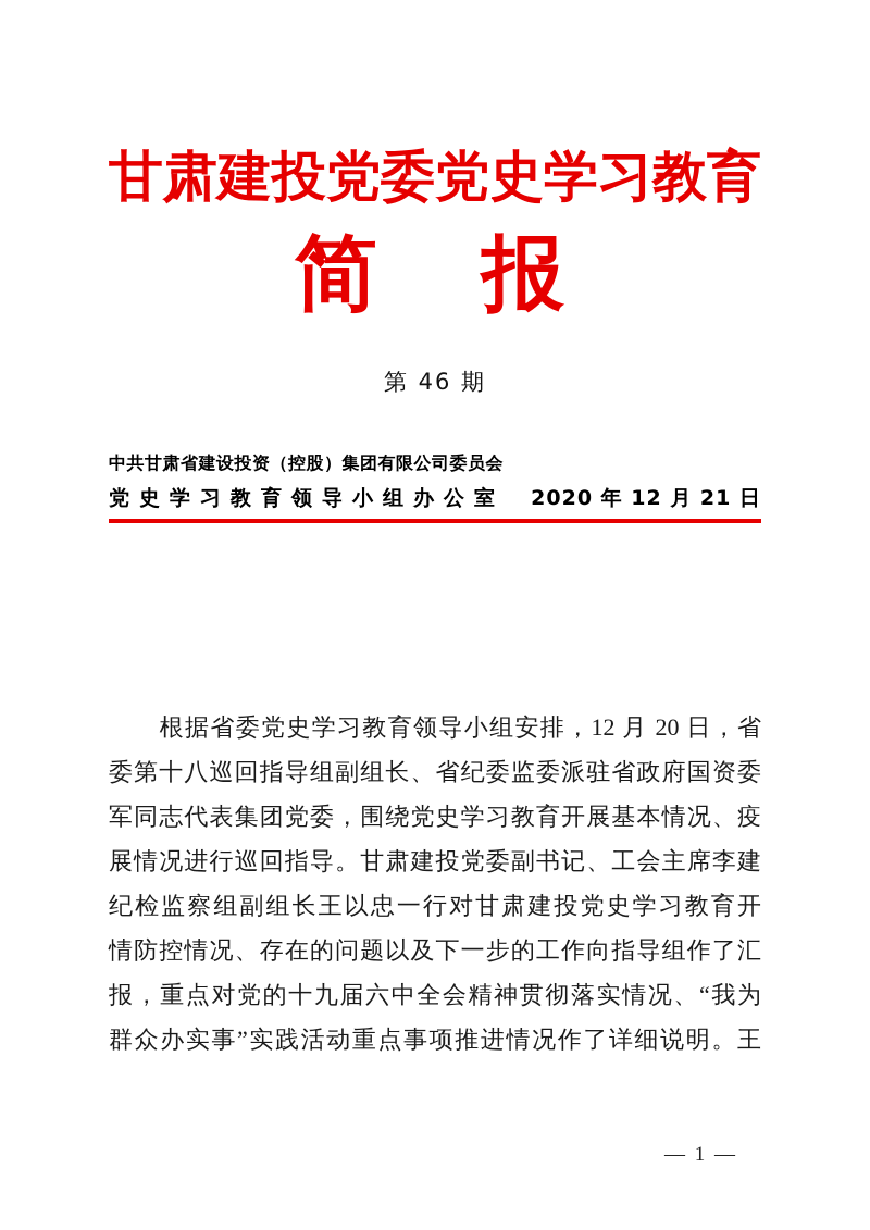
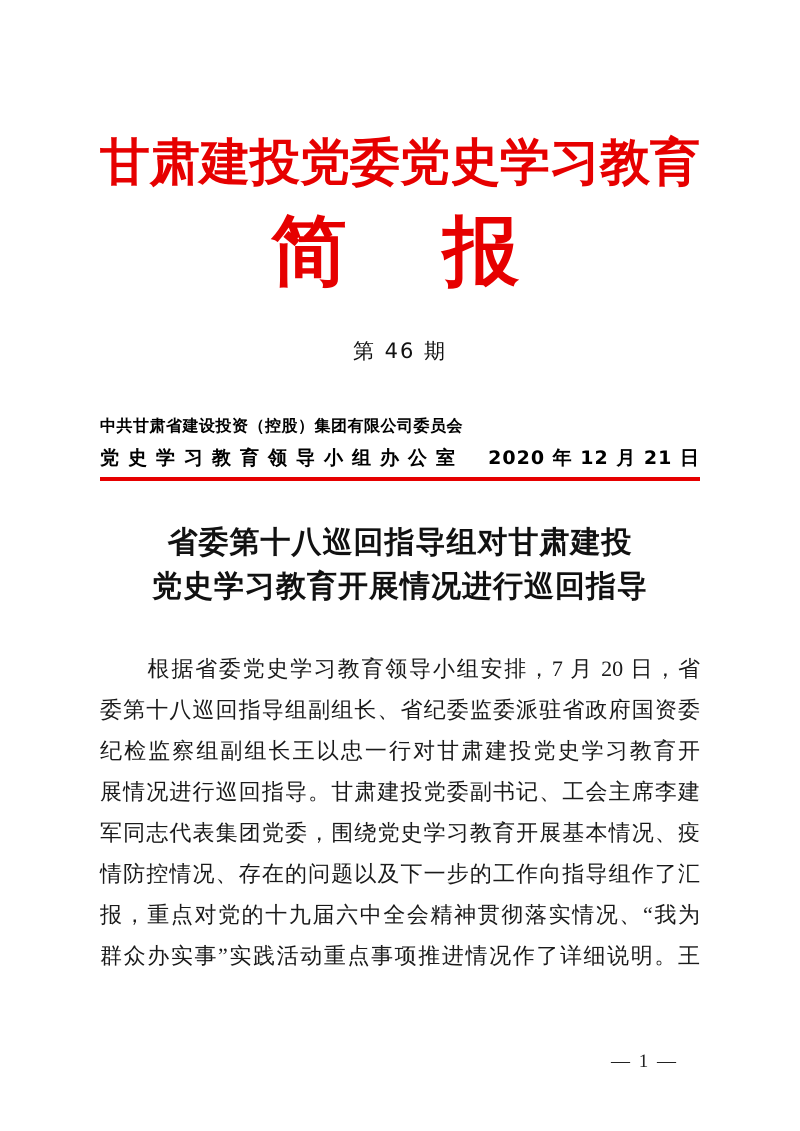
  甘肃建投党委党史学习教育
  简 报
  第 46 期
  中共甘肃省建设投资（控股）集团有限公司委员会
  党史学习教育领导小组办公室
  2020 年 12 月 21 日
+ 省委第十八巡回指导组对甘肃建投
+ 党史学习教育开展情况进行巡回指导
- 根据省委党史学习教育领导小组安排，12 月 20 日，省
+ 根据省委党史学习教育领导小组安排，7 月 20 日，省
  委第十八巡回指导组副组长、省纪委监委派驻省政府国资委
- 军同志代表集团党委，围绕党史学习教育开展基本情况、疫
+ 纪检监察组副组长王以忠一行对甘肃建投党史学习教育开
  展情况进行巡回指导。甘肃建投党委副书记、工会主席李建
- 纪检监察组副组长王以忠一行对甘肃建投党史学习教育开
+ 军同志代表集团党委，围绕党史学习教育开展基本情况、疫
  情防控情况、存在的问题以及下一步的工作向指导组作了汇
  报，重点对党的十九届六中全会精神贯彻落实情况、“我为
  群众办实事”实践活动重点事项推进情况作了详细说明。王
  — 1 —
